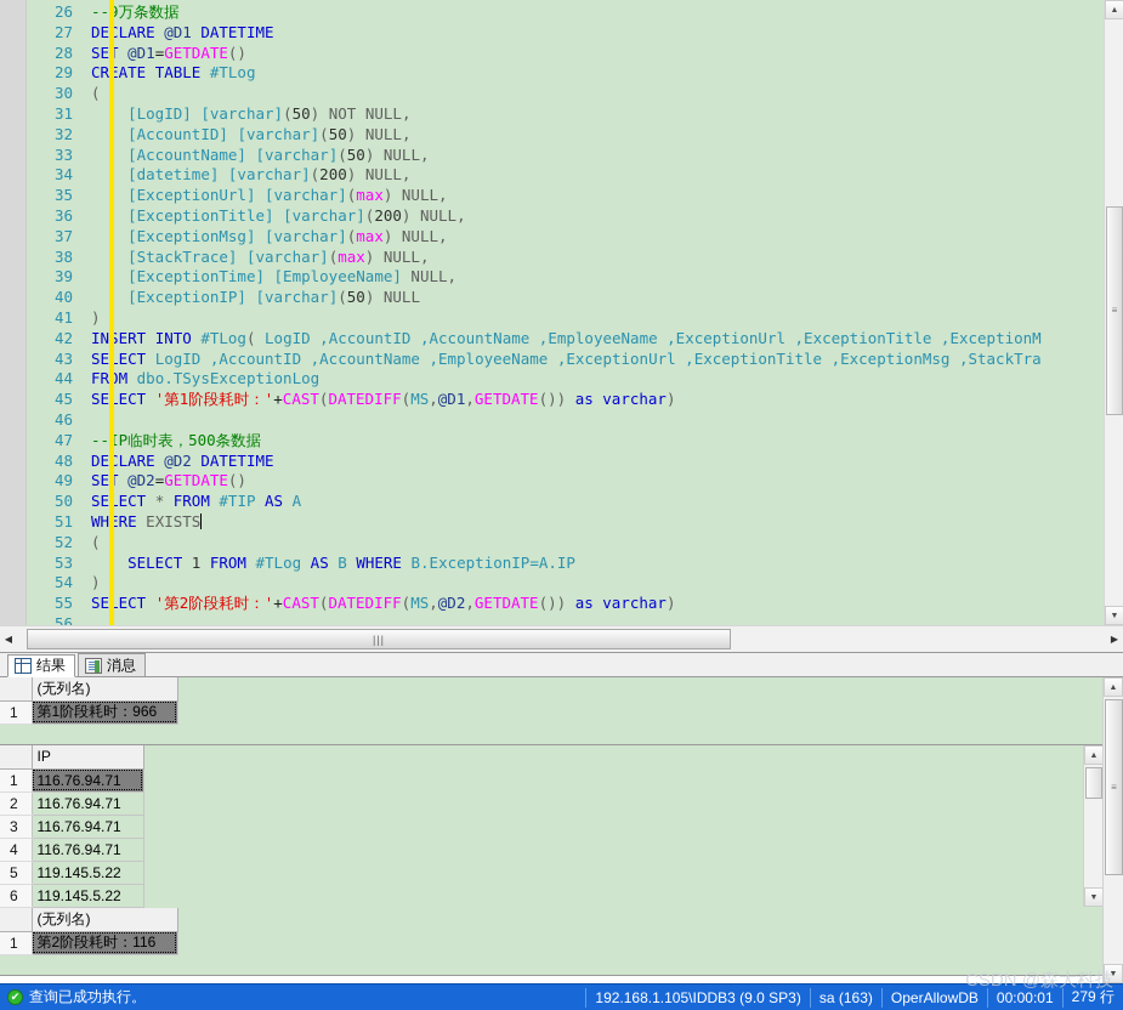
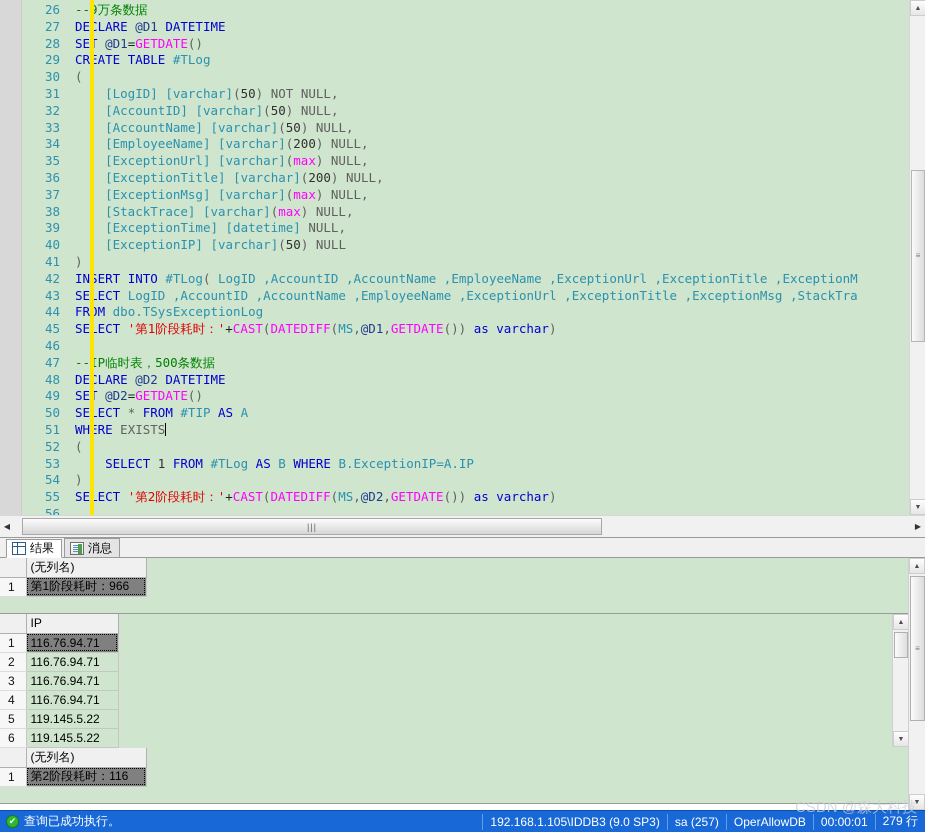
  26 --万条数据
  27 DELARE @D1 DATETIME
  28 SE @D1=GETDATE()
  29 CRATE TABLE #TLog
  30 (
  31 [LogID] [varchar](50) NOT NULL,
  32 [AccountID] [varchar](50) NULL,
  33 [AccountName] [varchar](50) NULL,
- 34 [datetime] [varchar](200) NULL,
+ 34 [EmployeeName] [varchar](200) NULL,
  35 [ExceptionUrl] [varchar](max) NULL,
  36 [ExceptionTitle] [varchar](200) NULL,
  37 [ExceptionMsg] [varchar](max) NULL,
  38 [StackTrace] [varchar](max) NULL,
- 39 [ExceptionTime] [EmployeeName] NULL,
+ 39 [ExceptionTime] [datetime] NULL,
  40 [ExceptionIP] [varchar](50) NULL
  41 )
  42 INERT INTO #TLog( LogID ,AccountID ,AccountName ,EmployeeName ,ExceptionUrl ,ExceptionTitle ,ExceptionM
  43 SEECT LogID ,AccountID ,AccountName ,EmployeeName ,ExceptionUrl ,ExceptionTitle ,ExceptionMsg ,StackTra
  44 FRM dbo.TSysExceptionLog
  45 SEECT '第1阶段耗时：'+CAST(DATEDIFF(MS,@D1,GETDATE()) as varchar)
  46
  47 --P临时表，500条数据
  48 DELARE @D2 DATETIME
  49 SE @D2=GETDATE()
  50 SEECT * FROM #TIP AS A
  51 WHRE EXISTS
  52 (
  53 SELECT 1 FROM #TLog AS B WHERE B.ExceptionIP=A.IP
  54 )
  55 SEECT '第2阶段耗时：'+CAST(DATEDIFF(MS,@D2,GETDATE()) as varchar)
  56
  ≡
  ◀
  |||
  ▶
  结果
  消息
  	(无列名)
  1	第1阶段耗时：966
  	IP
  1	116.76.94.71
  2	116.76.94.71
  3	116.76.94.71
  4	116.76.94.71
  5	119.145.5.22
  6	119.145.5.22
  	(无列名)
  1	第2阶段耗时：116
  ≡
  ✔
  查询已成功执行。
  192.168.1.105\IDDB3 (9.0 SP3)
- sa (163)
+ sa (257)
  OperAllowDB
  00:00:01
  279 行
  CSDN @森大科技
